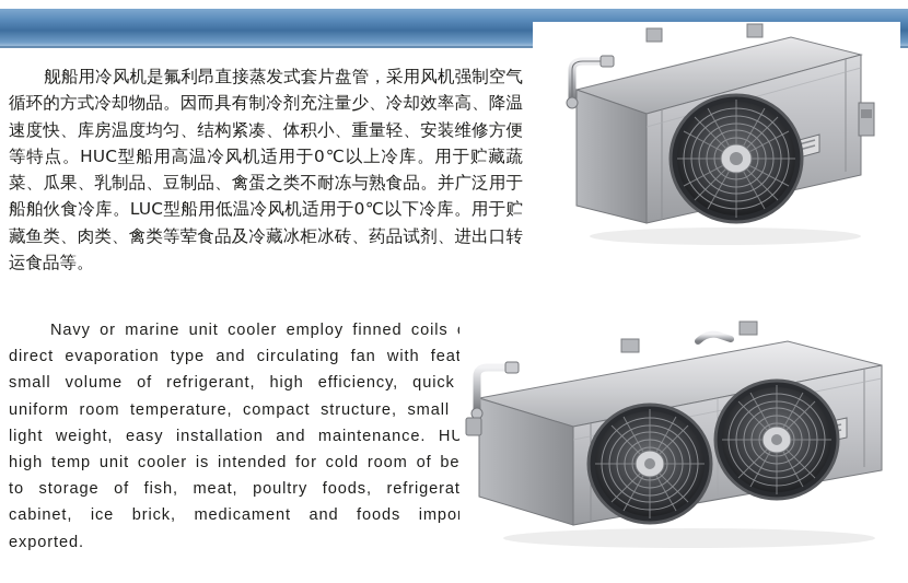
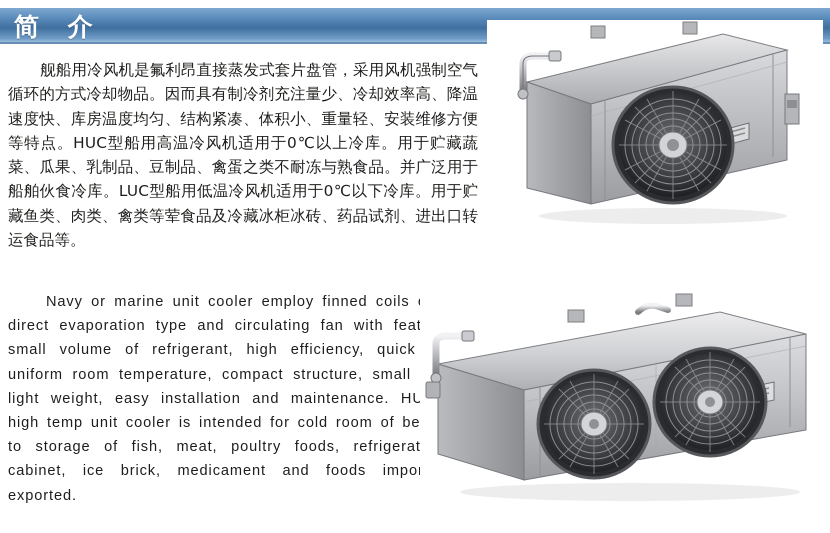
+ 简 介
  舰船用冷风机是氟利昂直接蒸发式套片盘管，采用风机强制空气循环的方式冷却物品。因而具有制冷剂充注量少、冷却效率高、降温速度快、库房温度均匀、结构紧凑、体积小、重量轻、安装维修方便等特点。HUC型船用高温冷风机适用于0℃以上冷库。用于贮藏蔬菜、瓜果、乳制品、豆制品、禽蛋之类不耐冻与熟食品。并广泛用于船舶伙食冷库。LUC型船用低温冷风机适用于0℃以下冷库。用于贮藏鱼类、肉类、禽类等荤食品及冷藏冰柜冰砖、药品试剂、进出口转运食品等。
  Navy or marine unit cooler employ finned coils direct evaporation type and circulating fan with fea small volume of refrigerant, high efficiency, quick uniform room temperature, compact structure, small light weight, easy installation and maintenance. HU high temp unit cooler is intended for cold room of be to storage of fish, meat, poultry foods, refrigerat cabinet, ice brick, medicament and foods impo exported.
